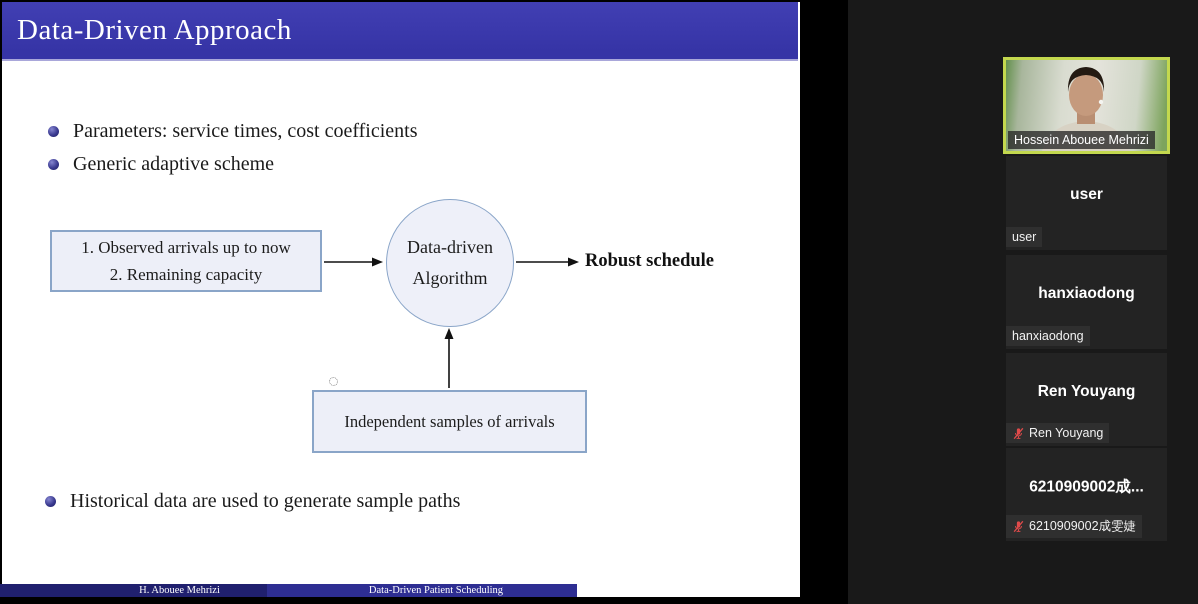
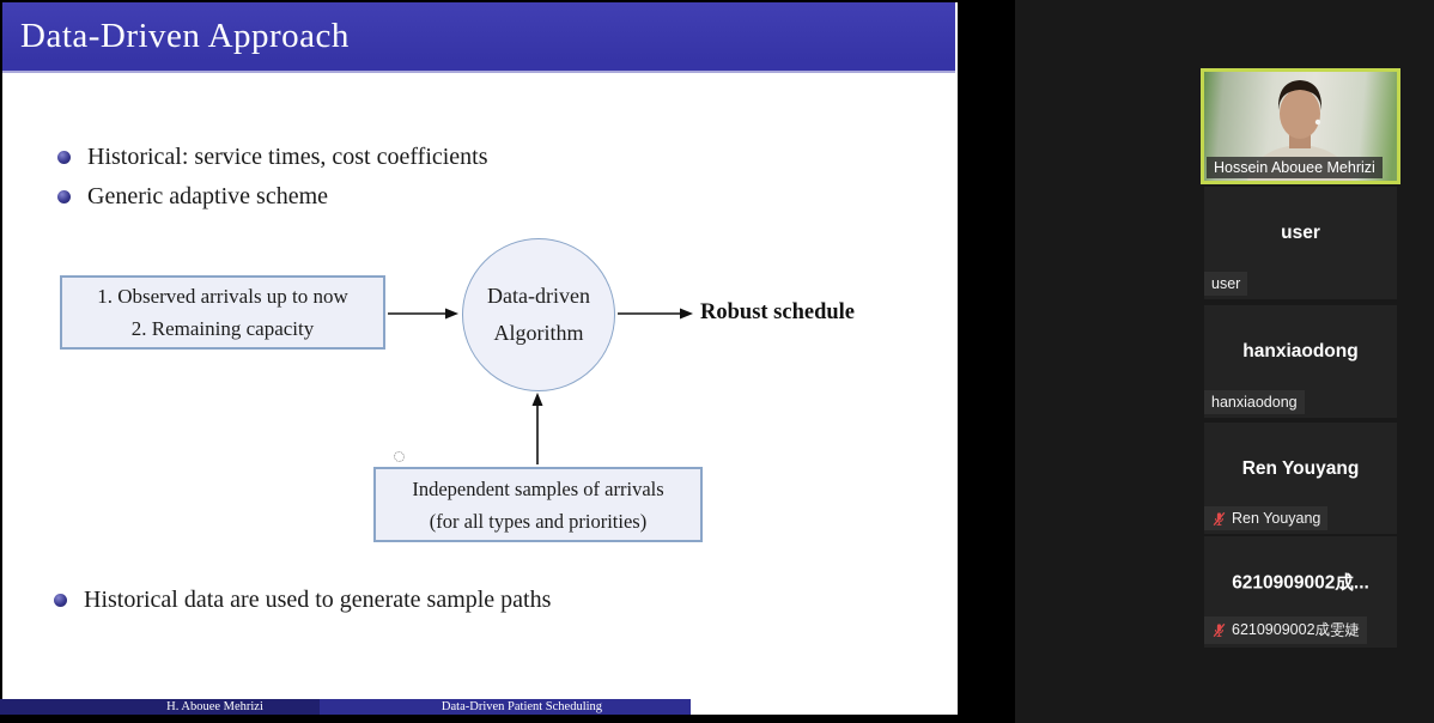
  Data-Driven Approach
- Parameters: service times, cost coefficients
+ Historical: service times, cost coefficients
  Generic adaptive scheme
  1. Observed arrivals up to now
  2. Remaining capacity
  Data-driven
  Algorithm
  Robust schedule
  Independent samples of arrivals
+ (for all types and priorities)
  Historical data are used to generate sample paths
  H. Abouee Mehrizi
  Data-Driven Patient Scheduling
  Hossein Abouee Mehrizi
  user
  user
  hanxiaodong
  hanxiaodong
  Ren Youyang
  Ren Youyang
  6210909002成...
  6210909002成雯婕
